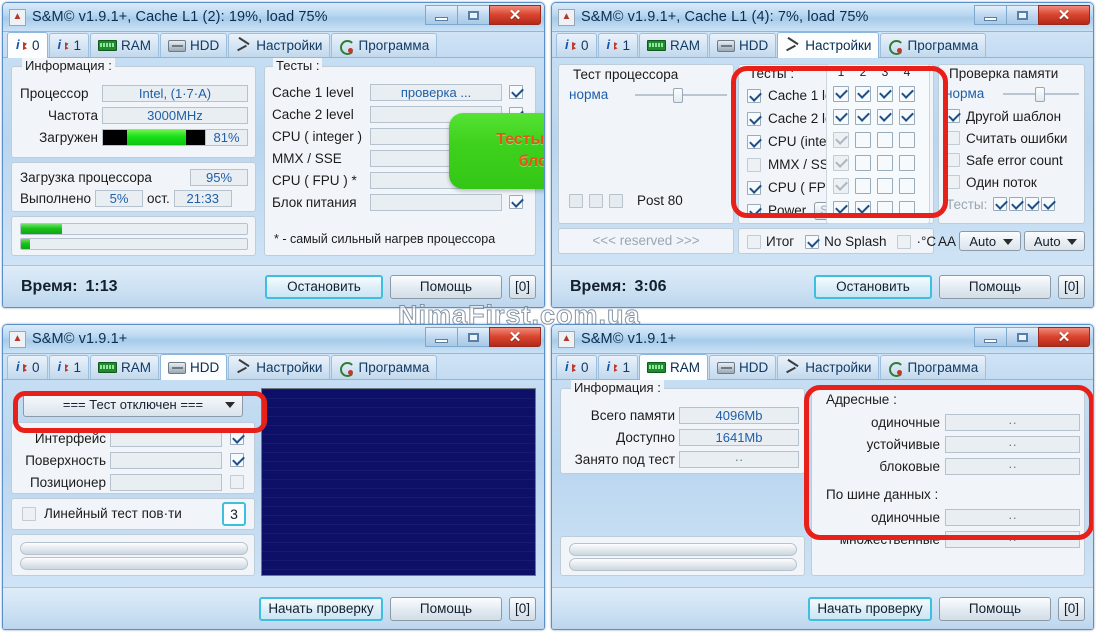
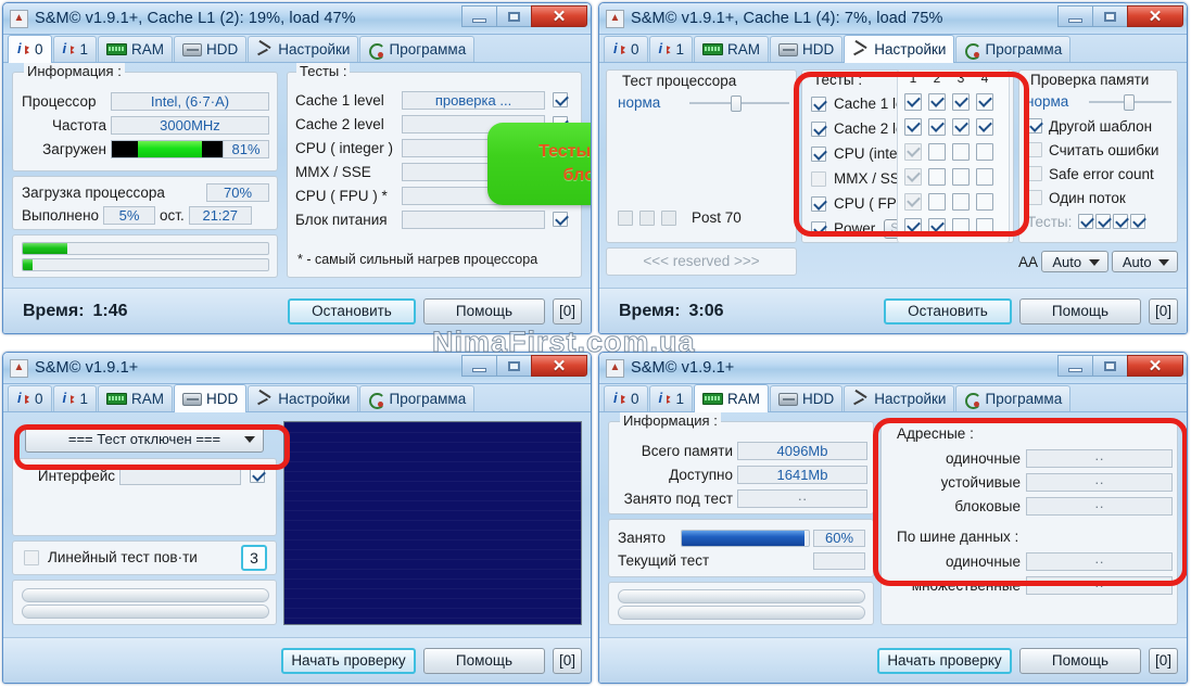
  ▲
- S&M© v1.9.1+, Cache L1 (2): 19%, load 75%
+ S&M© v1.9.1+, Cache L1 (2): 19%, load 47%
  ✕
  0
  1
  RAM
  HDD
  Настройки
  Программа
  Информация :
  Процессор
- Intel, (1·7·A)
+ Intel, (6·7·A)
  Частота
  3000MHz
  Загружен
  81%
  Загрузка процессора
- 95%
+ 70%
  Выполнено
  5%
  ост.
- 21:33
+ 21:27
  Тесты :
  Cache 1 level
  проверка ...
  Cache 2 level
  CPU ( integer )
  MMX / SSE
  CPU ( FPU ) *
  Блок питания
  * - самый сильный нагрев процессора
  Время:
- 1:13
+ 1:46
  Остановить
  Помощь
  [0]
  ▲
  S&M© v1.9.1+, Cache L1 (4): 7%, load 75%
  ✕
  0
  1
  RAM
  HDD
  Настройки
  Программа
  Тест процессора
  норма
- Post 80
+ Post 70
  <<< reserved >>>
  Тесты :
  MMX / SS
  CPU ( FP
  Power
  1
  2
  3
  4
- Итог
- No Splash
- ·°C
  Проверка памяти
  норма
  Другой шаблон
  Считать ошибки
  Safe error count
  Один поток
  Тесты:
  AA
  Auto
  Auto
  Время:
  3:06
  Остановить
  Помощь
  [0]
  ▲
  S&M© v1.9.1+
  ✕
  0
  1
  RAM
  HDD
  Настройки
  Программа
  === Тест отключен ===
  Интерфейс
- Поверхность
- Позиционер
  Линейный тест пов·ти
  3
  Начать проверку
  Помощь
  [0]
  ▲
  S&M© v1.9.1+
  ✕
  0
  1
  RAM
  HDD
  Настройки
  Программа
  Информация :
  Всего памяти
  4096Mb
  Доступно
  1641Mb
  Занято под тест
  ··
+ Занято
+ 60%
+ Текущий тест
  Адресные :
  одиночные
  ··
  устойчивые
  ··
  блоковые
  ··
  По шине данных :
  одиночные
  ··
  множественные
  ··
  Начать проверку
  Помощь
  [0]
  NimaFirst.com.ua
